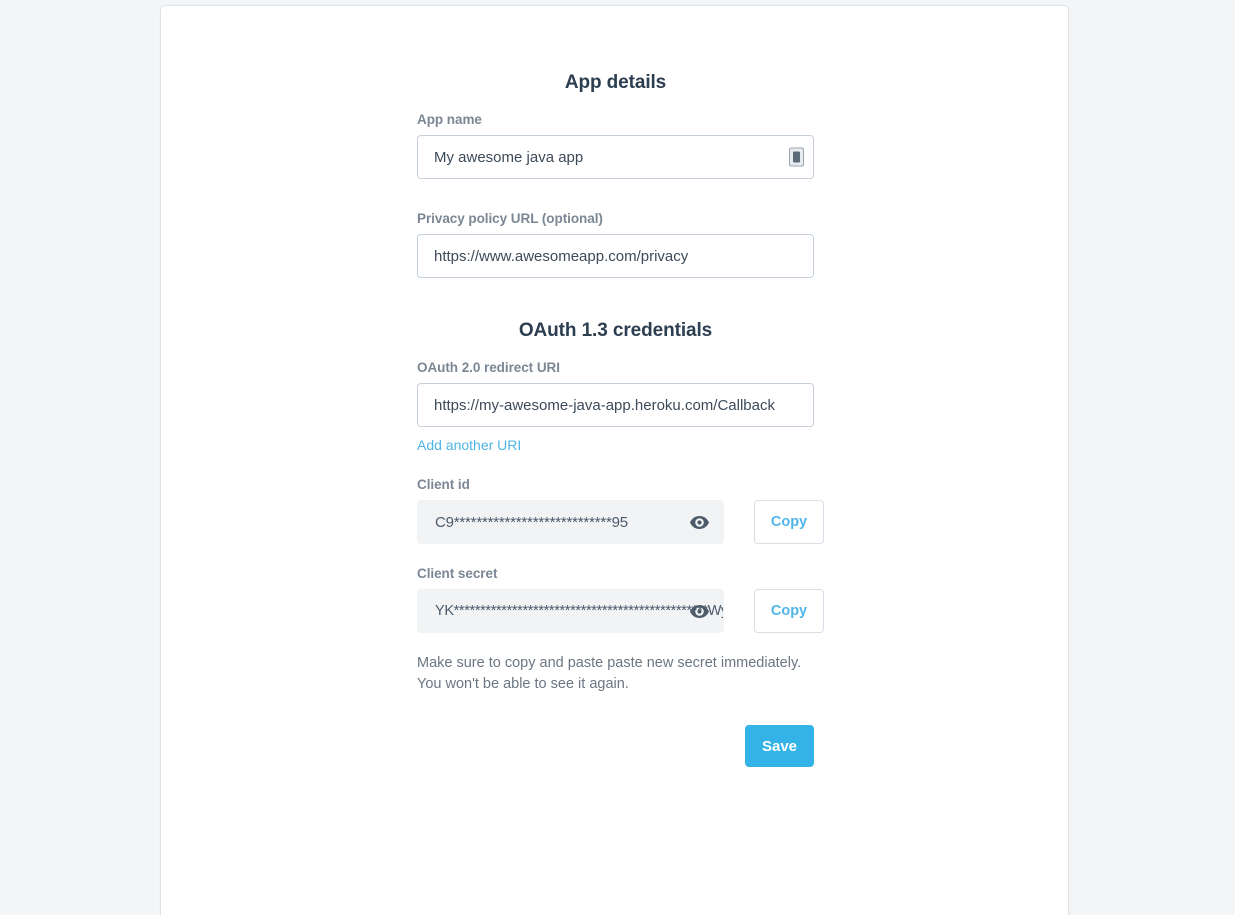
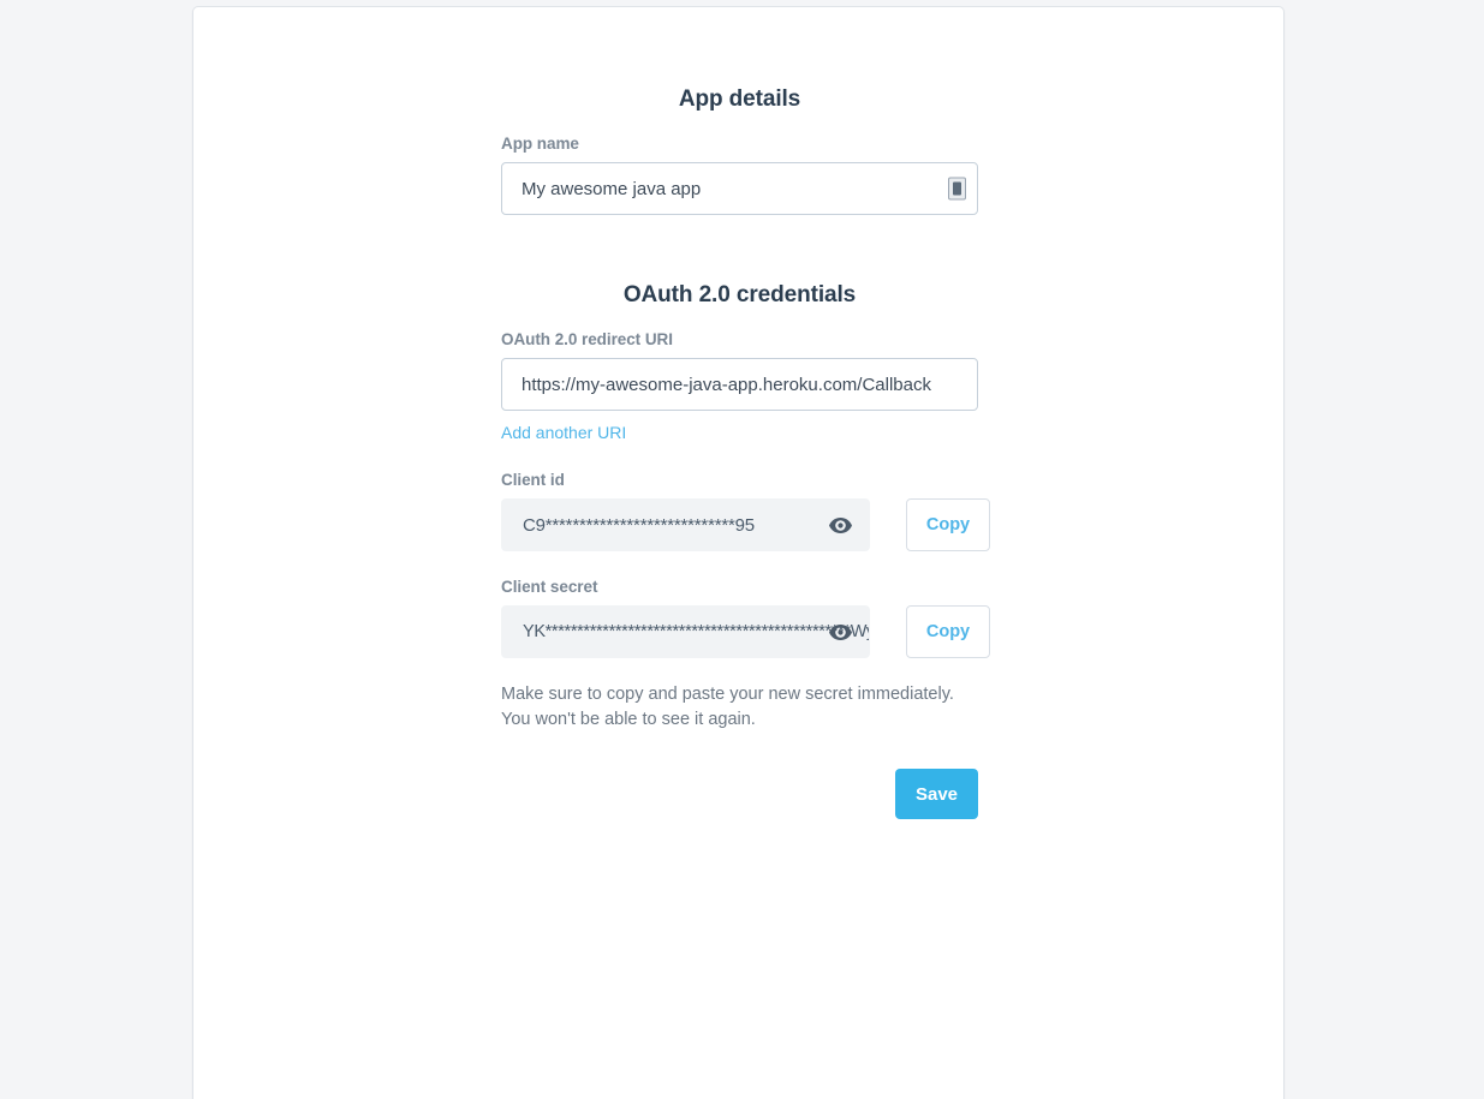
  App details
  App name
  My awesome java app
- Privacy policy URL (optional)
- https://www.awesomeapp.com/privacy
- OAuth 1.3 credentials
+ OAuth 2.0 credentials
  OAuth 2.0 redirect URI
  https://my-awesome-java-app.heroku.com/Callback
  Add another URI
  Client id
  C9****************************95
  Copy
  Client secret
  YK*********************************************W
  Copy
- Make sure to copy and paste paste new secret immediately.
+ Make sure to copy and paste your new secret immediately.
  You won't be able to see it again.
  Save
